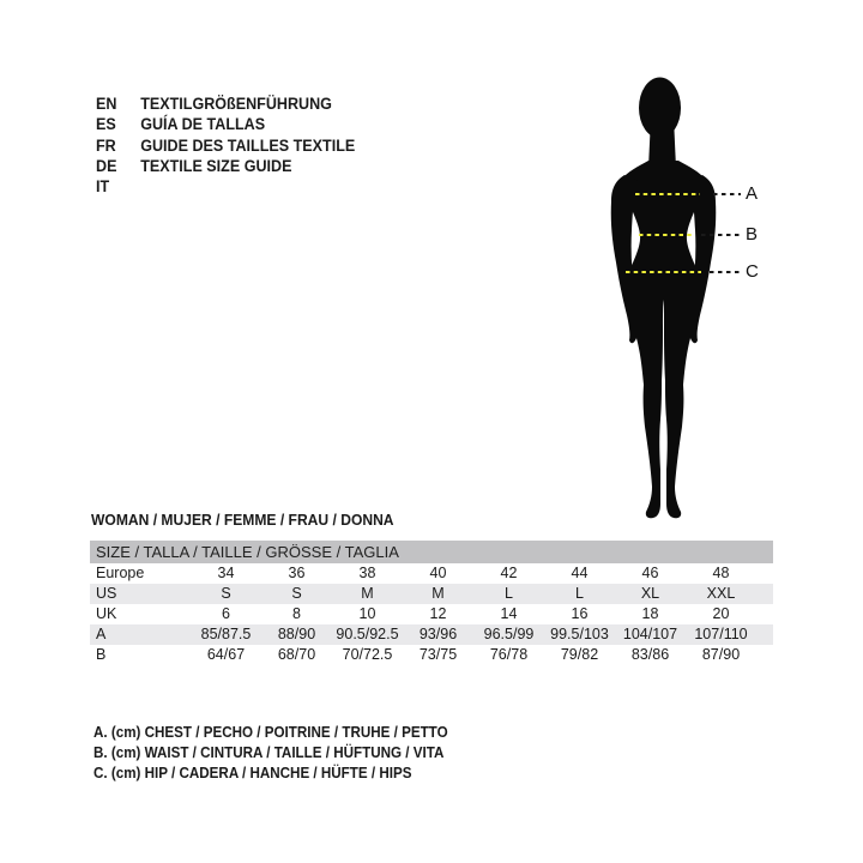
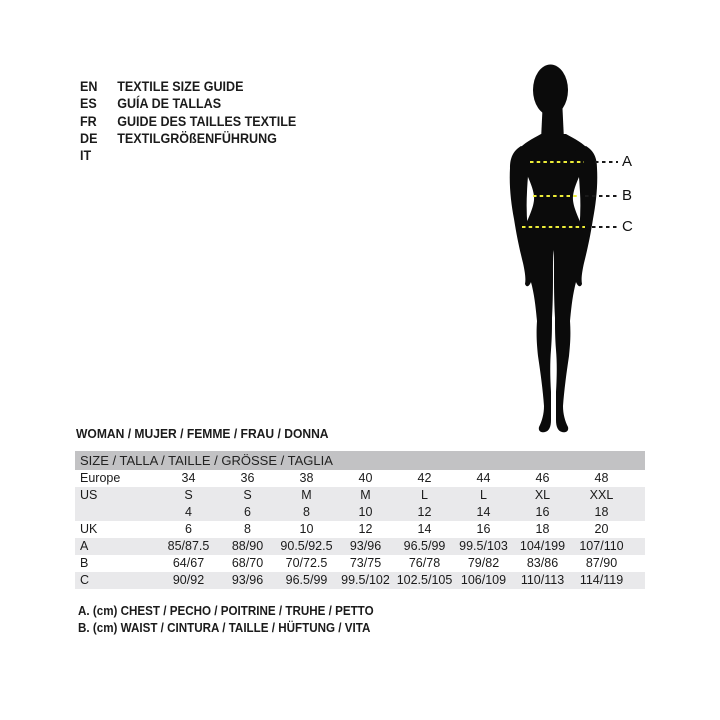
  EN
- TEXTILGRÖßENFÜHRUNG
+ TEXTILE SIZE GUIDE
  ES
  GUÍA DE TALLAS
  FR
  GUIDE DES TAILLES TEXTILE
  DE
- TEXTILE SIZE GUIDE
+ TEXTILGRÖßENFÜHRUNG
  IT
  A
  B
  C
  WOMAN / MUJER / FEMME / FRAU / DONNA
  SIZE / TALLA / TAILLE / GRÖSSE / TAGLIA
  Europe	34	36	38	40	42	44	46	48
  US	S	S	M	M	L	L	XL	XXL
+ 	4	6	8	10	12	14	16	18
  UK	6	8	10	12	14	16	18	20
- A	85/87.5	88/90	90.5/92.5	93/96	96.5/99	99.5/103	104/107	107/110
+ A	85/87.5	88/90	90.5/92.5	93/96	96.5/99	99.5/103	104/199	107/110
  B	64/67	68/70	70/72.5	73/75	76/78	79/82	83/86	87/90
+ C	90/92	93/96	96.5/99	99.5/102	102.5/105	106/109	110/113	114/119
  A. (cm) CHEST / PECHO / POITRINE / TRUHE / PETTO
  B. (cm) WAIST / CINTURA / TAILLE / HÜFTUNG / VITA
- C. (cm) HIP / CADERA / HANCHE / HÜFTE / HIPS
